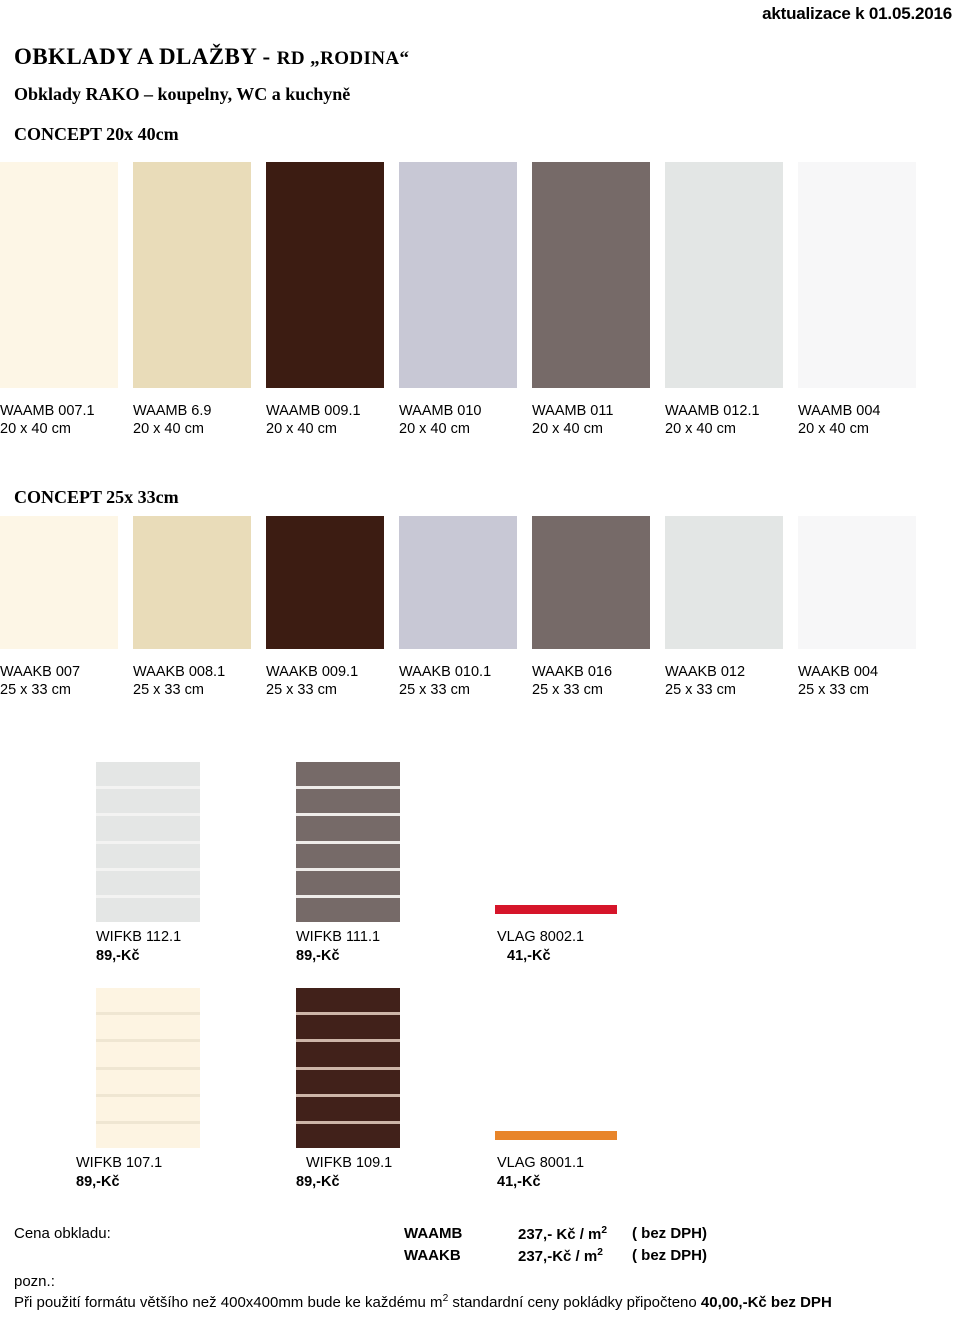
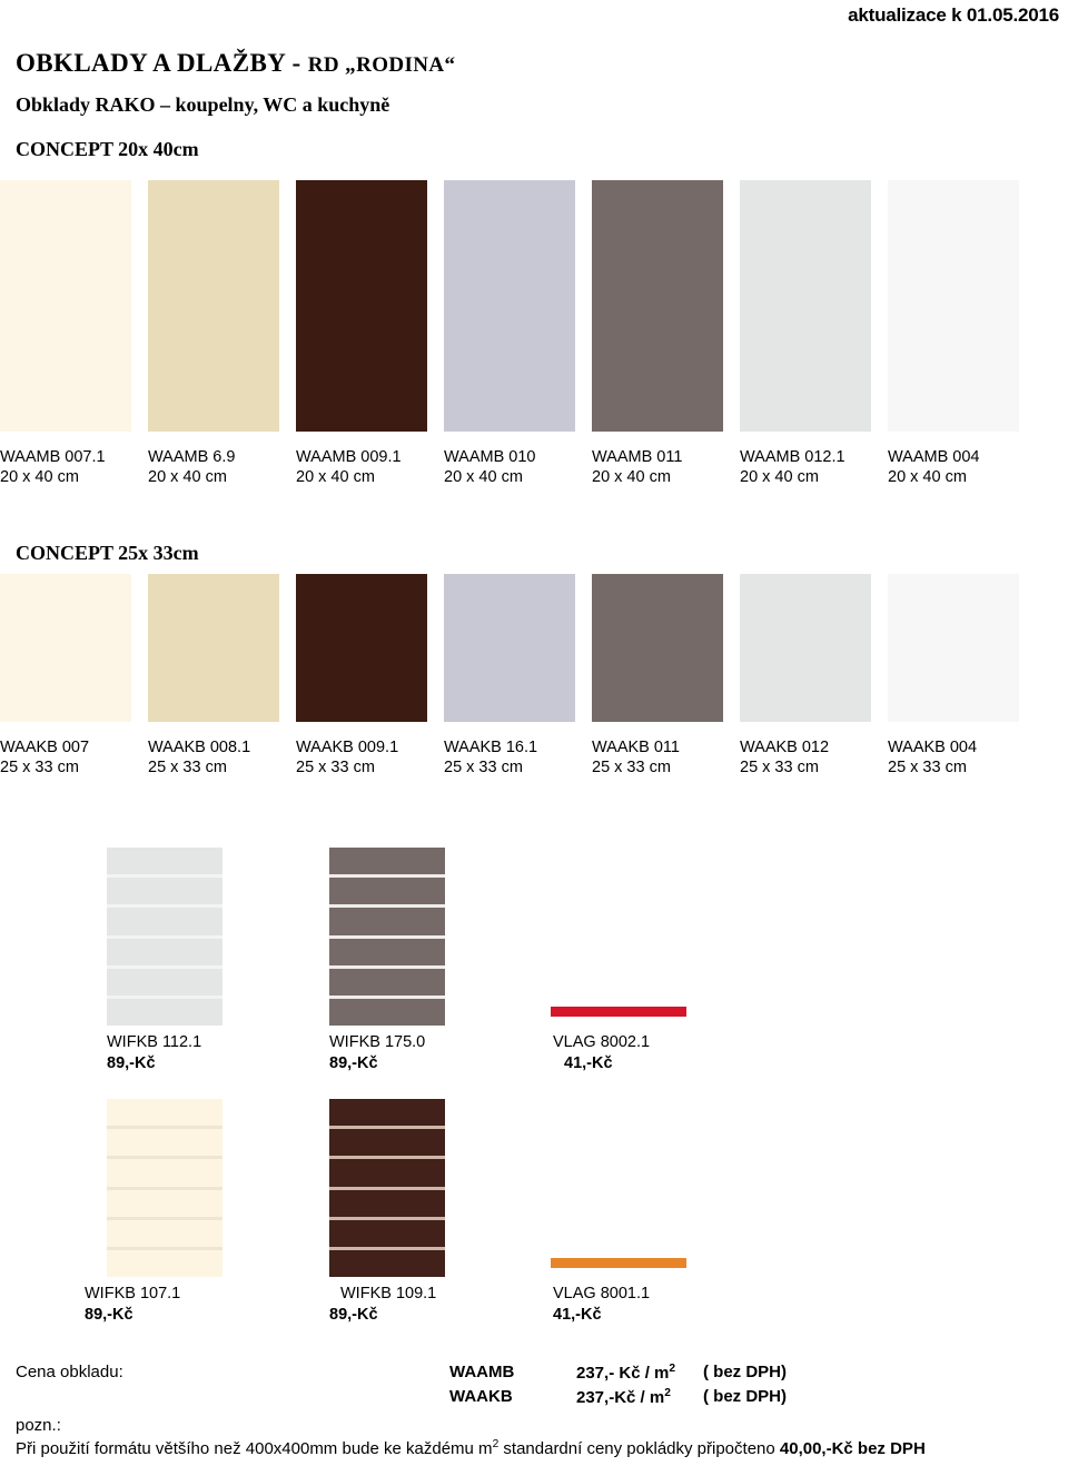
  aktualizace k 01.05.2016
  OBKLADY A DLAŽBY - RD „RODINA“
  Obklady RAKO – koupelny, WC a kuchyně
  CONCEPT 20x 40cm
  WAAMB 007.1
  20 x 40 cm
  WAAMB 6.9
  20 x 40 cm
  WAAMB 009.1
  20 x 40 cm
  WAAMB 010
  20 x 40 cm
  WAAMB 011
  20 x 40 cm
  WAAMB 012.1
  20 x 40 cm
  WAAMB 004
  20 x 40 cm
  CONCEPT 25x 33cm
  WAAKB 007
  25 x 33 cm
  WAAKB 008.1
  25 x 33 cm
  WAAKB 009.1
  25 x 33 cm
- WAAKB 010.1
+ WAAKB 16.1
  25 x 33 cm
- WAAKB 016
+ WAAKB 011
  25 x 33 cm
  WAAKB 012
  25 x 33 cm
  WAAKB 004
  25 x 33 cm
  WIFKB 112.1
  89,-Kč
- WIFKB 111.1
+ WIFKB 175.0
  89,-Kč
  VLAG 8002.1
  41,-Kč
  WIFKB 107.1
  89,-Kč
  WIFKB 109.1
  89,-Kč
  VLAG 8001.1
  41,-Kč
  Cena obkladu:
  WAAMB
  237,- Kč / m2
  ( bez DPH)
  WAAKB
  237,-Kč / m2
  ( bez DPH)
  pozn.:
  Při použití formátu většího než 400x400mm bude ke každému m2 standardní ceny pokládky připočteno 40,00,-Kč bez DPH
